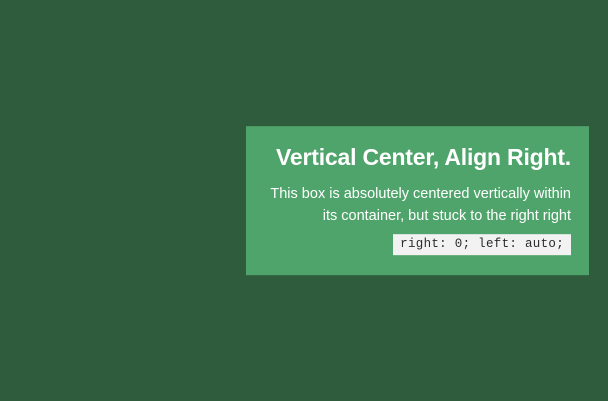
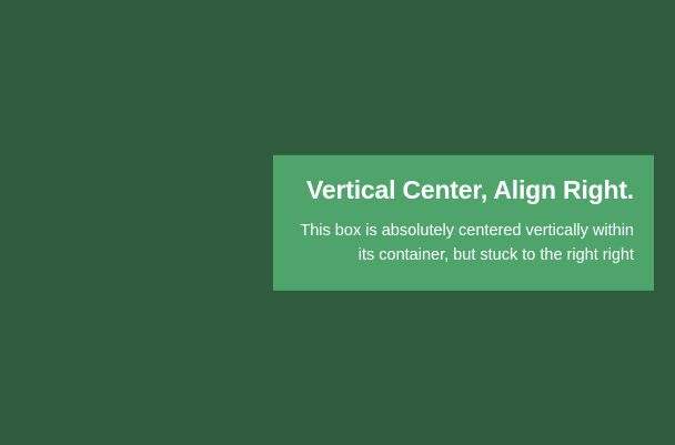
  Vertical Center, Align Right.
  This box is absolutely centered vertically within its container, but stuck to the right right
- right: 0; left: auto;
